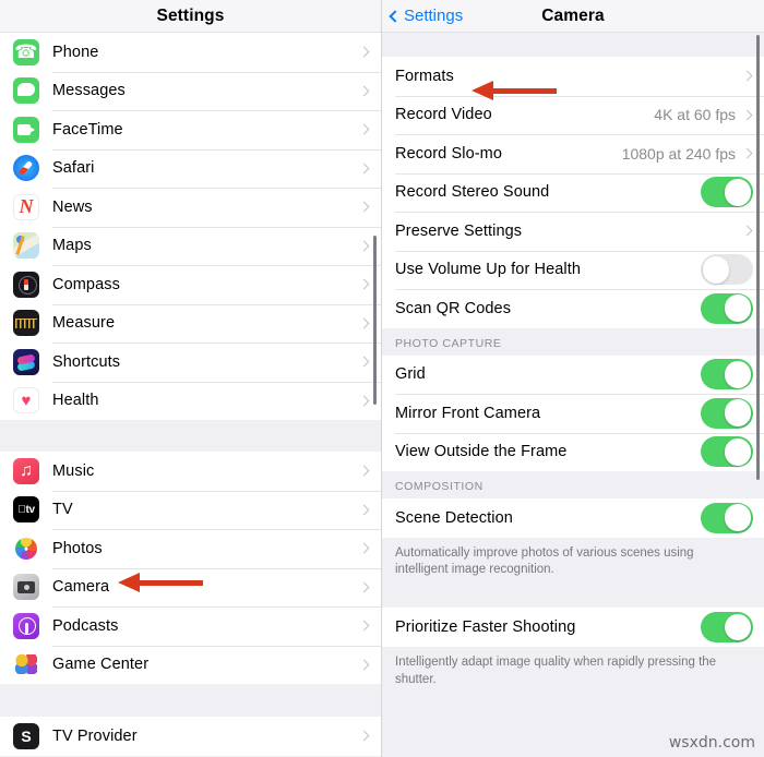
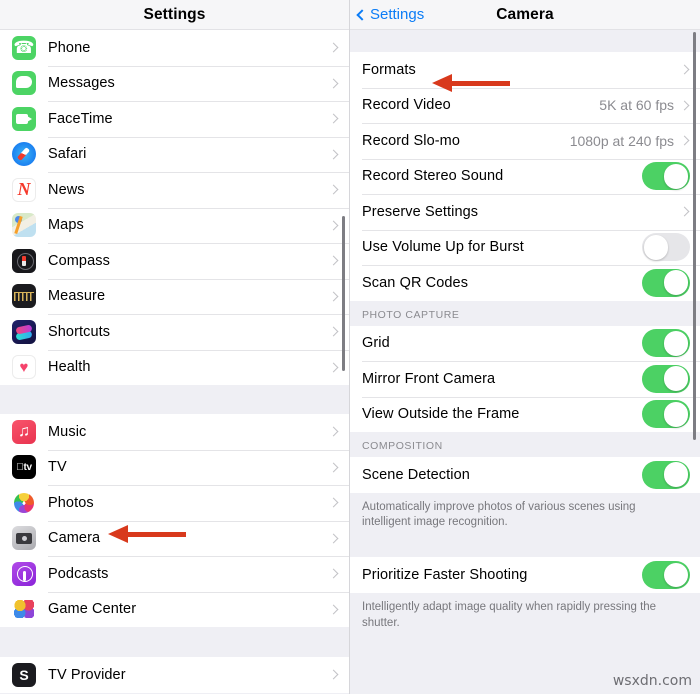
  Settings
  Phone
  Messages
  FaceTime
  Safari
  News
  Maps
  Compass
  Measure
  Shortcuts
  Health
  Music
  TV
  Photos
  Camera
  Podcasts
  Game Center
  TV Provider
  Settings
  Camera
  Formats
  Record Video
- 4K at 60 fps
+ 5K at 60 fps
  Record Slo-mo
  1080p at 240 fps
  Record Stereo Sound
  Preserve Settings
- Use Volume Up for Health
+ Use Volume Up for Burst
  Scan QR Codes
  PHOTO CAPTURE
  Grid
  Mirror Front Camera
  View Outside the Frame
  COMPOSITION
  Scene Detection
  Automatically improve photos of various scenes using intelligent image recognition.
  Prioritize Faster Shooting
  Intelligently adapt image quality when rapidly pressing the shutter.
  wsxdn.com
